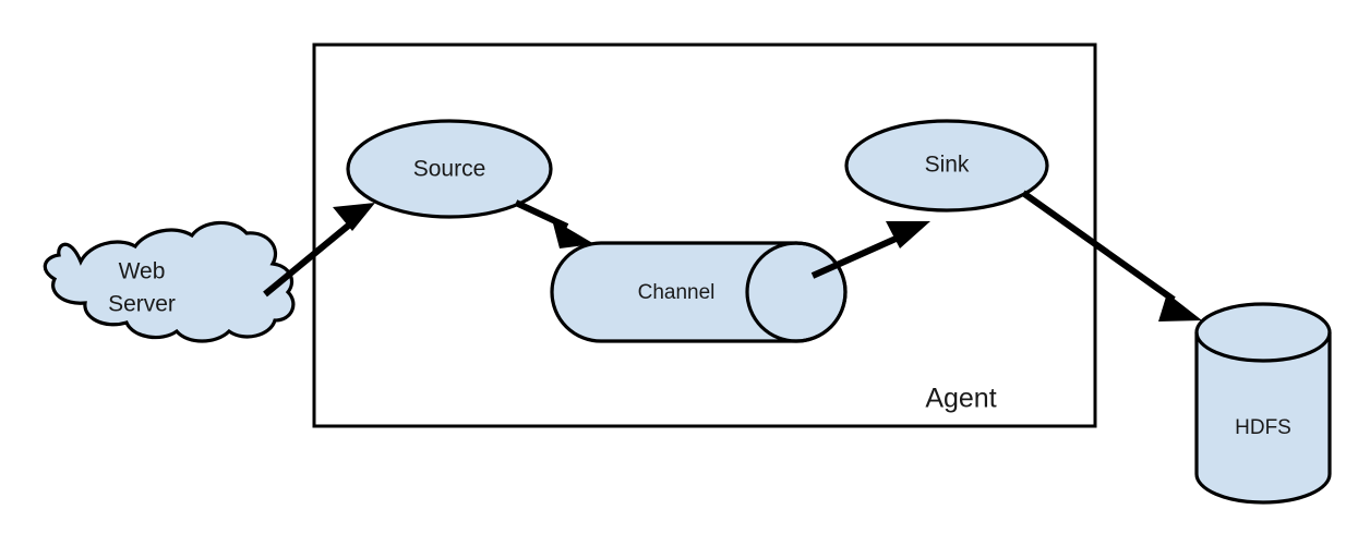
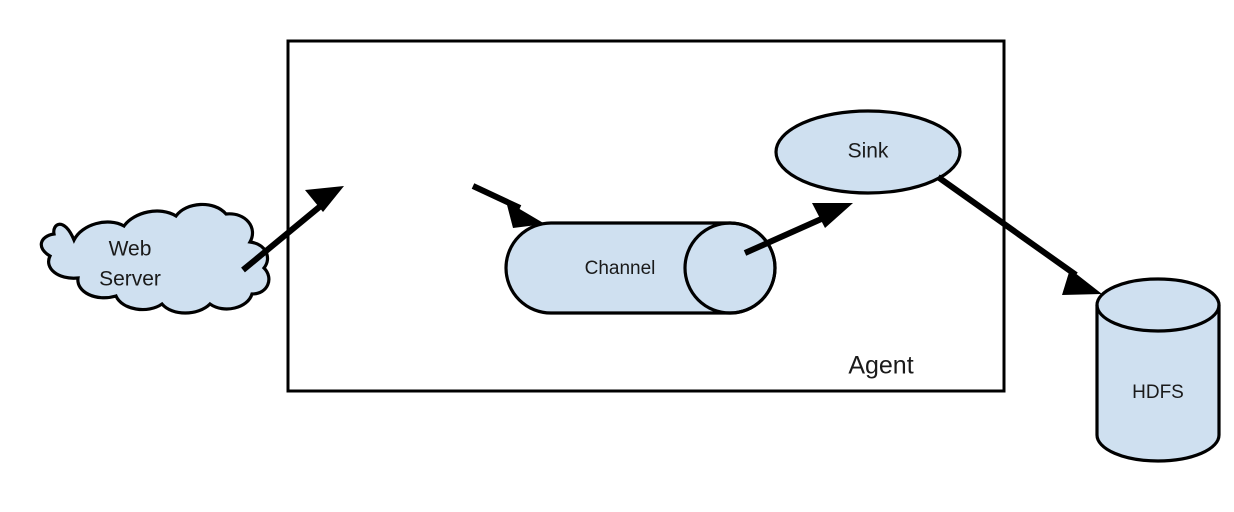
  Web
  Server
- Source
  Channel
  Sink
  HDFS
  Agent
